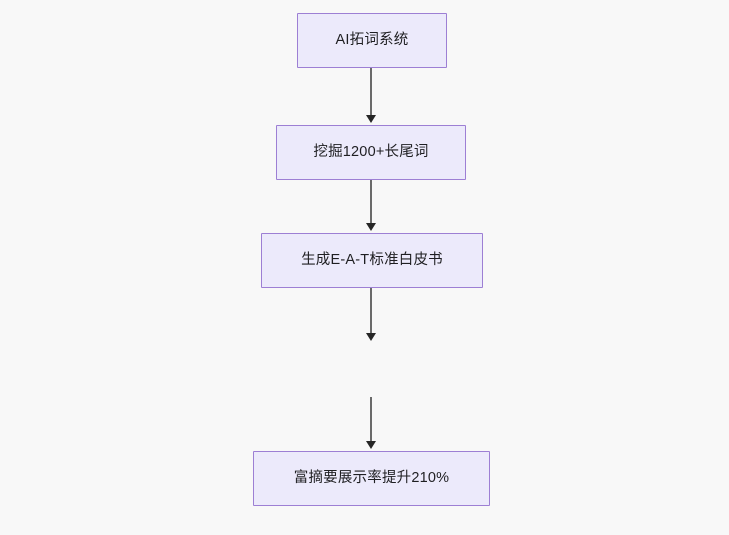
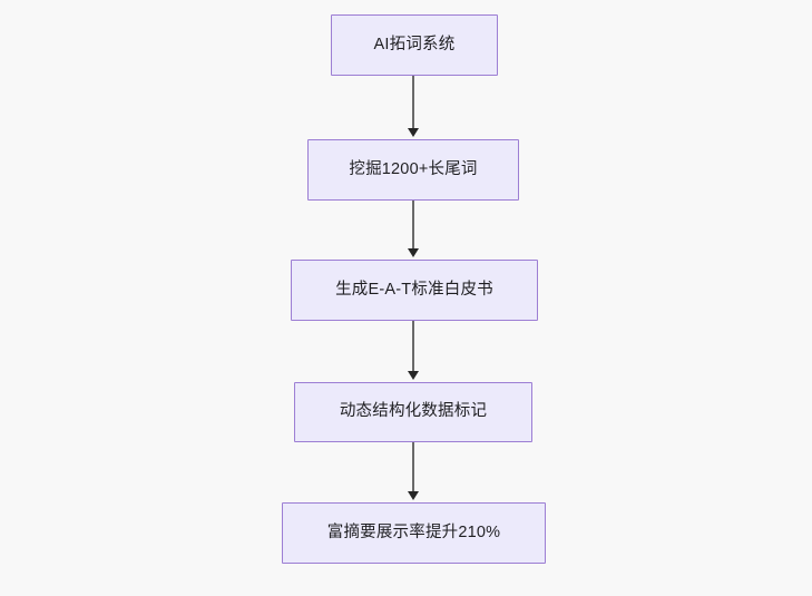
  AI拓词系统
  挖掘1200+长尾词
  生成E-A-T标准白皮书
+ 动态结构化数据标记
  富摘要展示率提升210%
